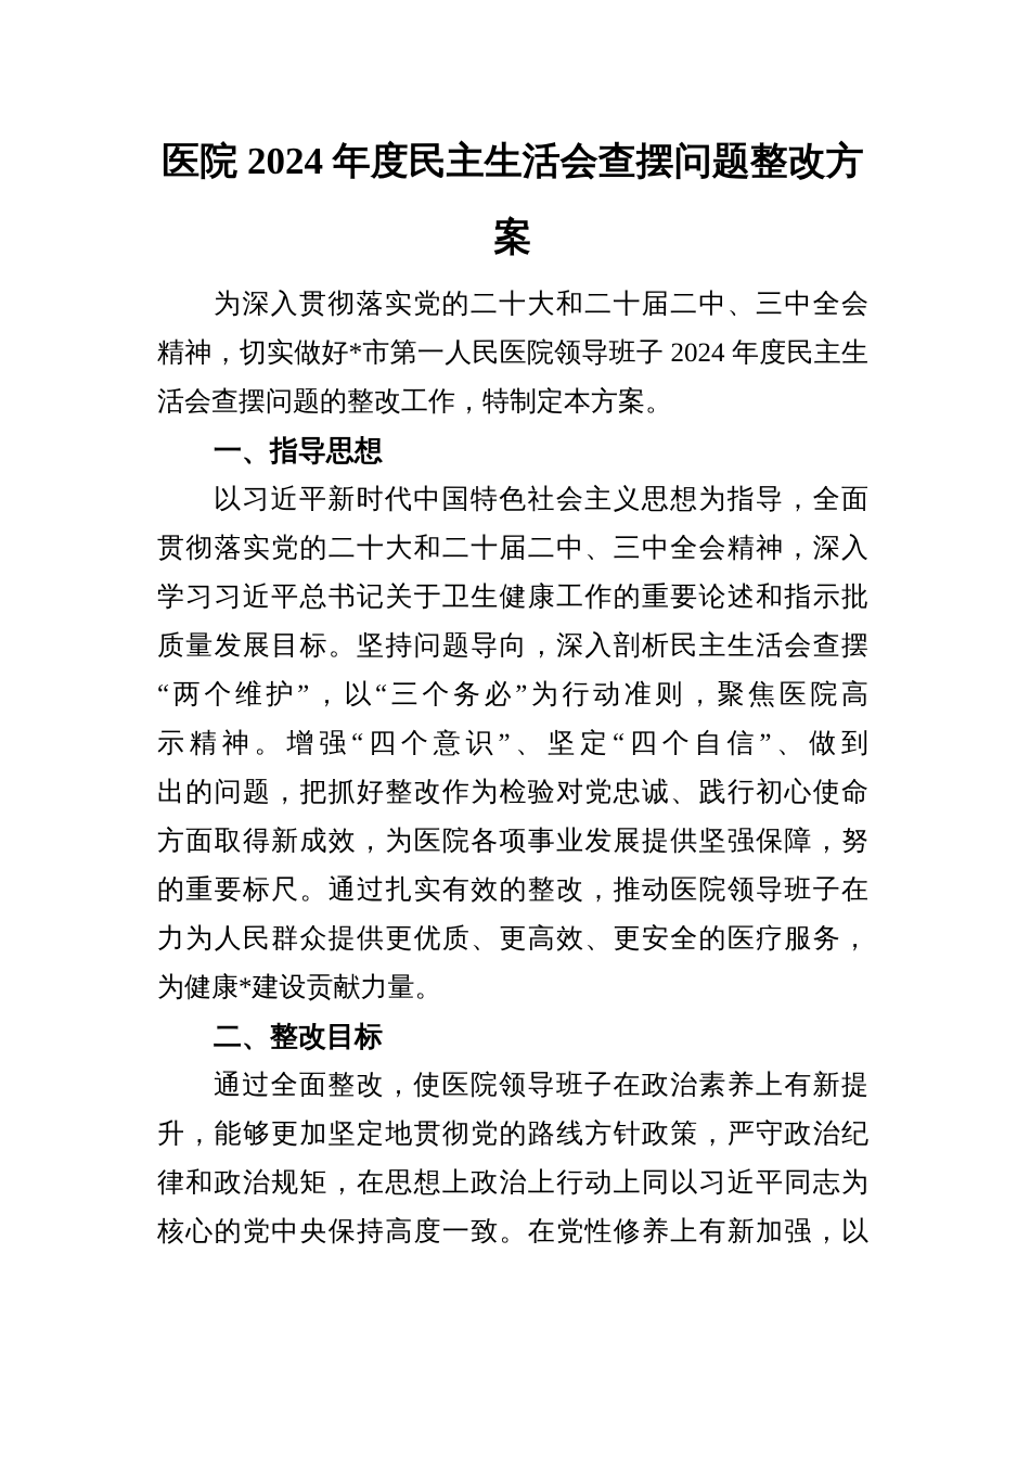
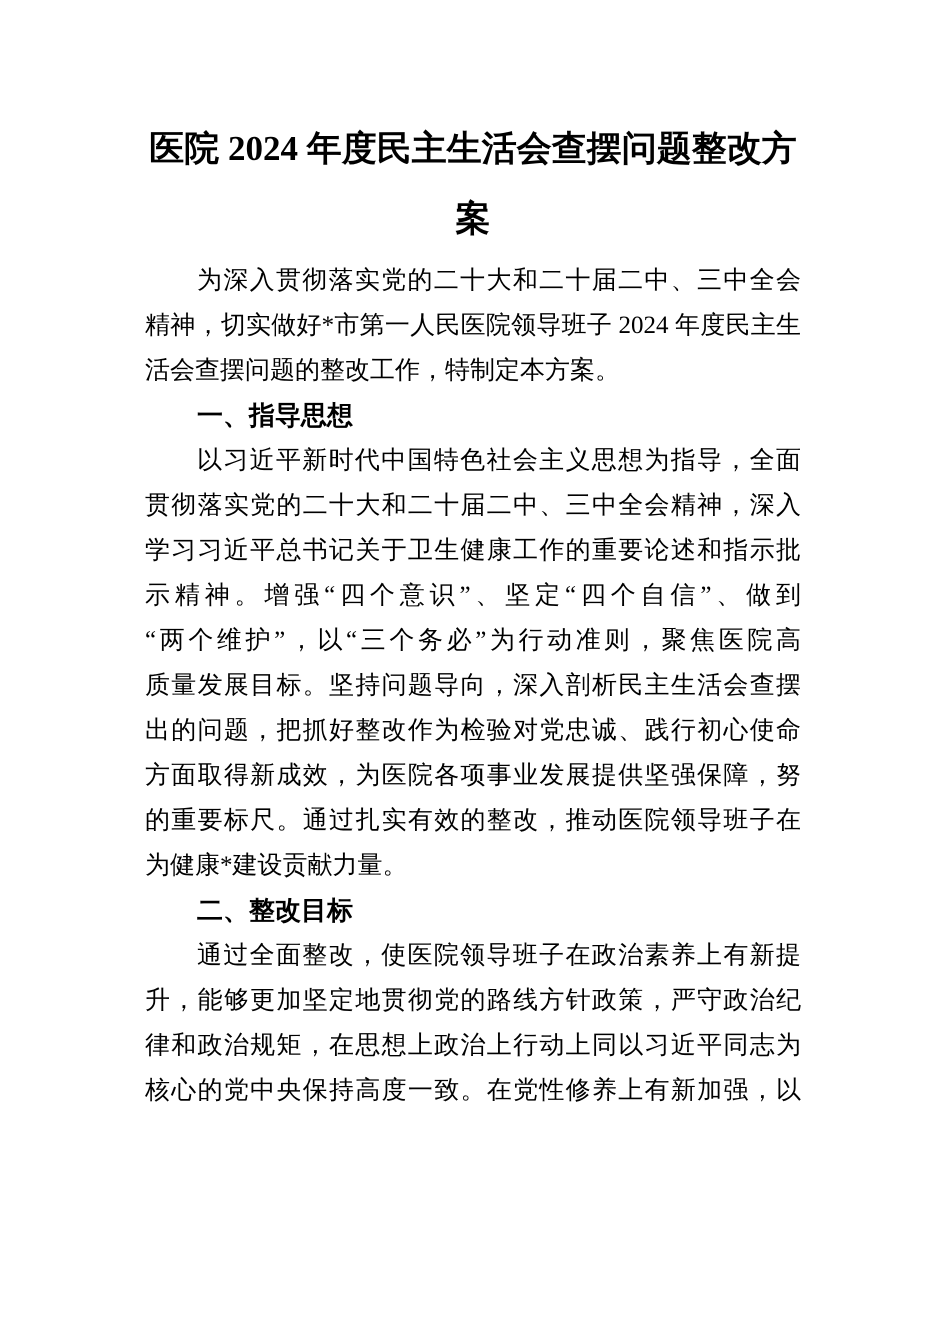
  医院 2024 年度民主生活会查摆问题整改方
  案
  为深入贯彻落实党的二十大和二十届二中、三中全会
  精神，切实做好*市第一人民医院领导班子 2024 年度民主生
  活会查摆问题的整改工作，特制定本方案。
  一、指导思想
  以习近平新时代中国特色社会主义思想为指导，全面
  贯彻落实党的二十大和二十届二中、三中全会精神，深入
  学习习近平总书记关于卫生健康工作的重要论述和指示批
- 质量发展目标。坚持问题导向，深入剖析民主生活会查摆
+ 示精神。增强“四个意识”、坚定“四个自信”、做到
  “两个维护”，以“三个务必”为行动准则，聚焦医院高
- 示精神。增强“四个意识”、坚定“四个自信”、做到
+ 质量发展目标。坚持问题导向，深入剖析民主生活会查摆
  出的问题，把抓好整改作为检验对党忠诚、践行初心使命
  方面取得新成效，为医院各项事业发展提供坚强保障，努
  的重要标尺。通过扎实有效的整改，推动医院领导班子在
- 力为人民群众提供更优质、更高效、更安全的医疗服务，
  为健康*建设贡献力量。
  二、整改目标
  通过全面整改，使医院领导班子在政治素养上有新提
  升，能够更加坚定地贯彻党的路线方针政策，严守政治纪
  律和政治规矩，在思想上政治上行动上同以习近平同志为
  核心的党中央保持高度一致。在党性修养上有新加强，以
